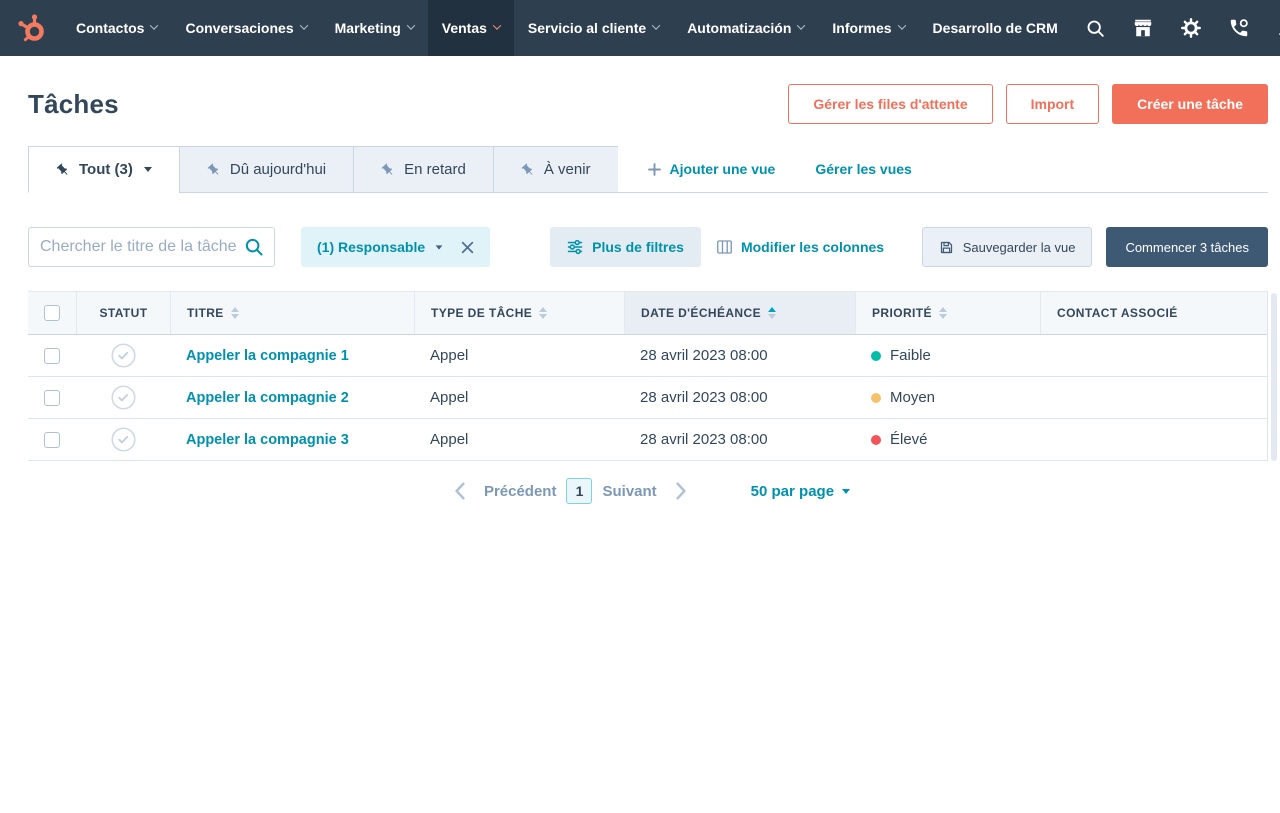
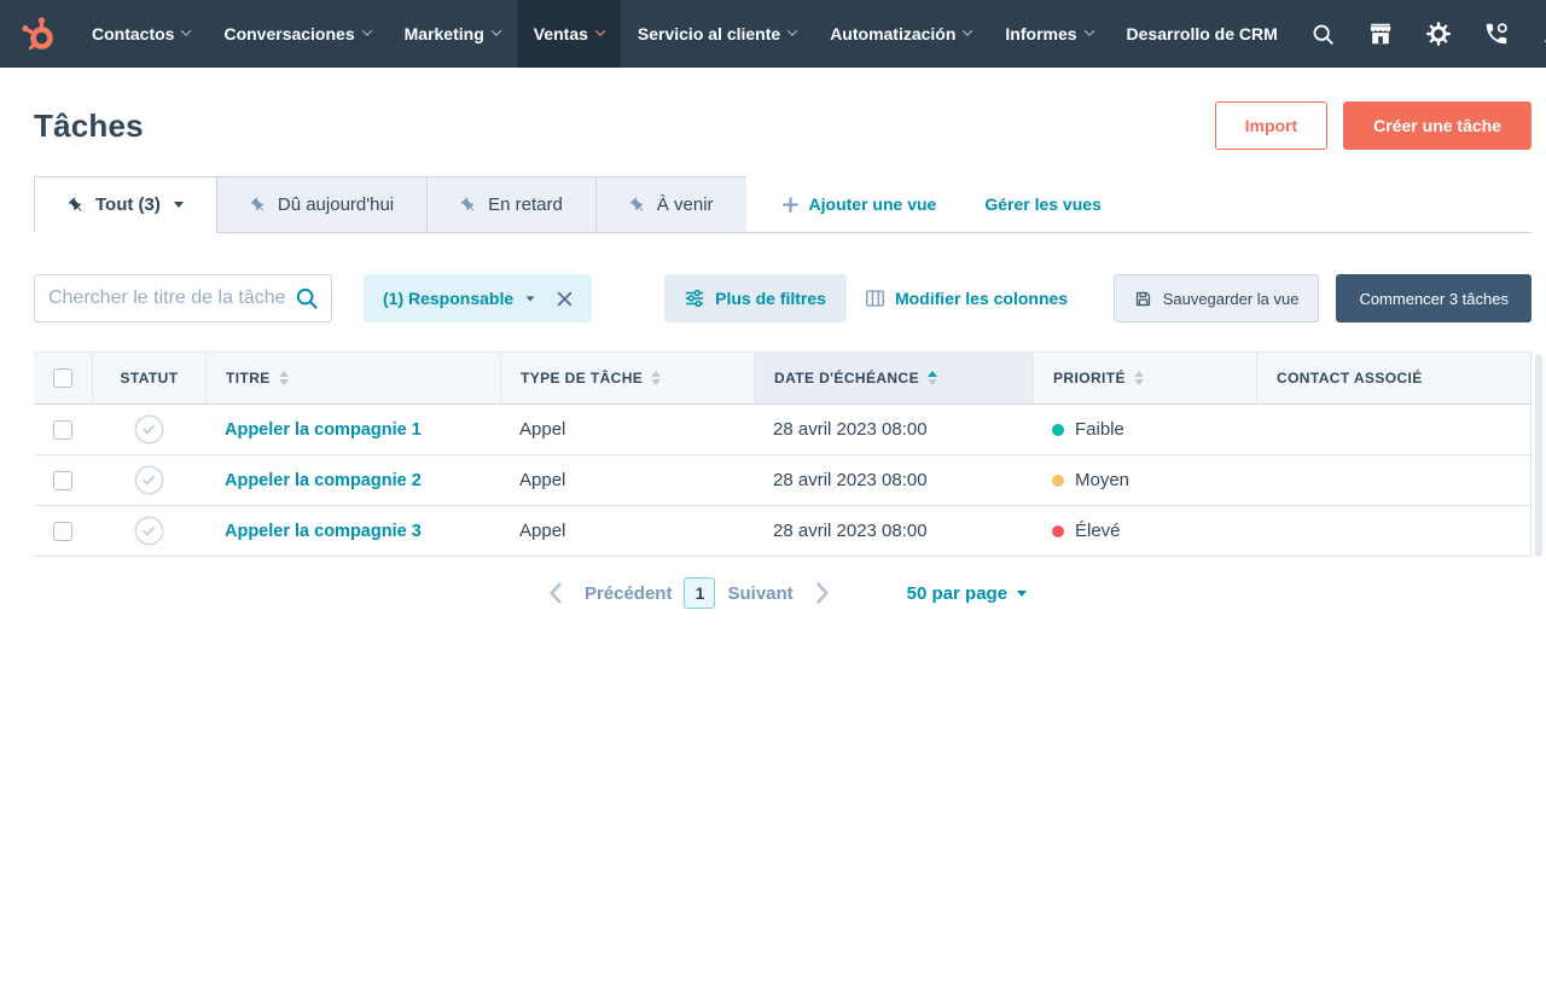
  Contactos
  Conversaciones
  Marketing
  Ventas
  Servicio al cliente
  Automatización
  Informes
  Desarrollo de CRM
  Tâches
- Gérer les files d'attente
  Import
  Créer une tâche
  Tout (3)
  Dû aujourd'hui
  En retard
  À venir
  Ajouter une vue
  Gérer les vues
  Chercher le titre de la tâche
  (1) Responsable
  Plus de filtres
  Modifier les colonnes
  Sauvegarder la vue
  Commencer 3 tâches
  STATUT
  TITRE
  TYPE DE TÂCHE
  DATE D'ÉCHÉANCE
  PRIORITÉ
  CONTACT ASSOCIÉ
  Appeler la compagnie 1
  Appel
  28 avril 2023 08:00
  Faible
  Appeler la compagnie 2
  Appel
  28 avril 2023 08:00
  Moyen
  Appeler la compagnie 3
  Appel
  28 avril 2023 08:00
  Élevé
  Précédent
  1
  Suivant
  50 par page
